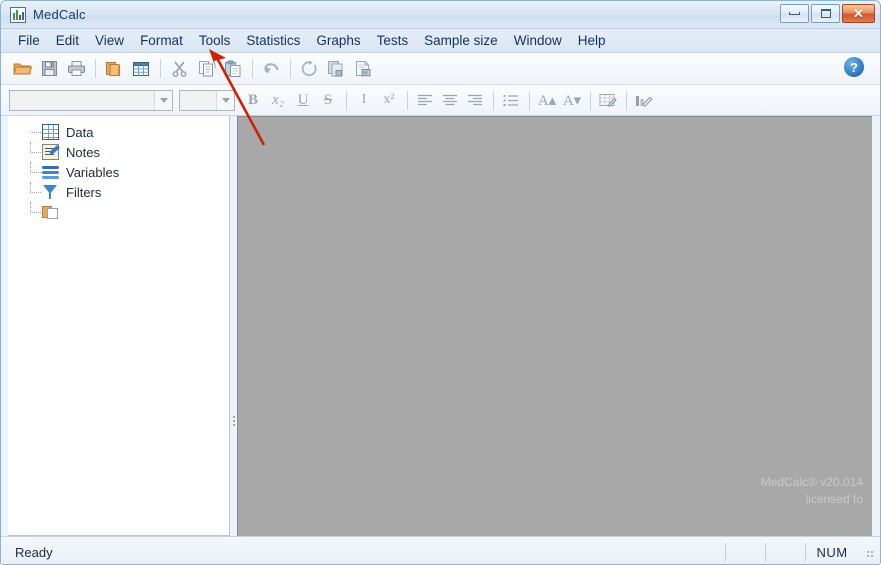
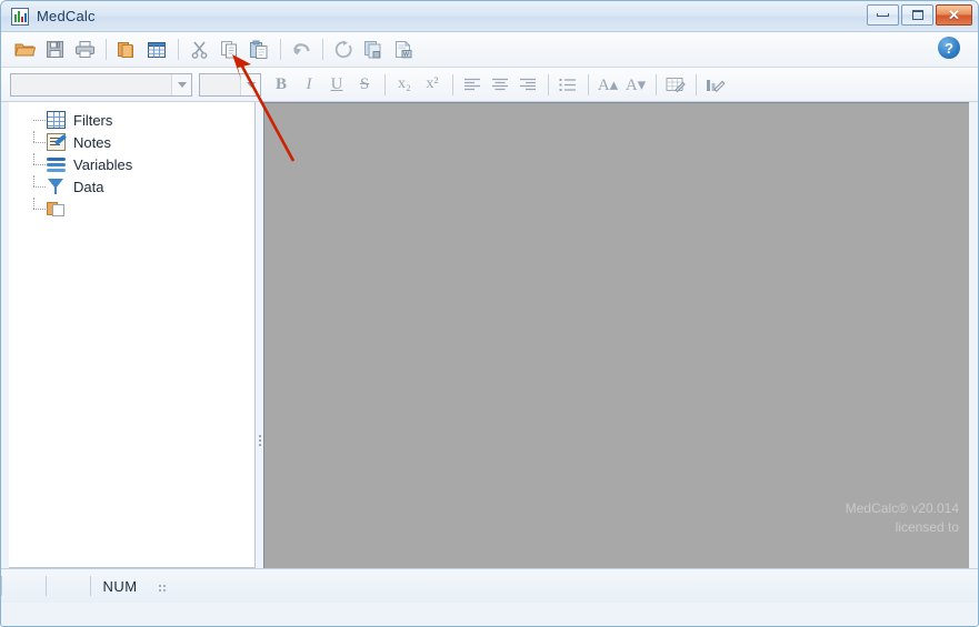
  MedCalc
  ✕
- File
- Edit
- View
- Format
- Tools
- Statistics
- Graphs
- Tests
- Sample size
- Window
- Help
  ?
  B
- x₂
+ I
  U
  S
- I
+ x₂
  x²
  A▴
  A▾
- Data
+ Filters
  Notes
  Variables
- Filters
+ Data
  MedCalc® v20.014
  licensed to
- Ready
  NUM
